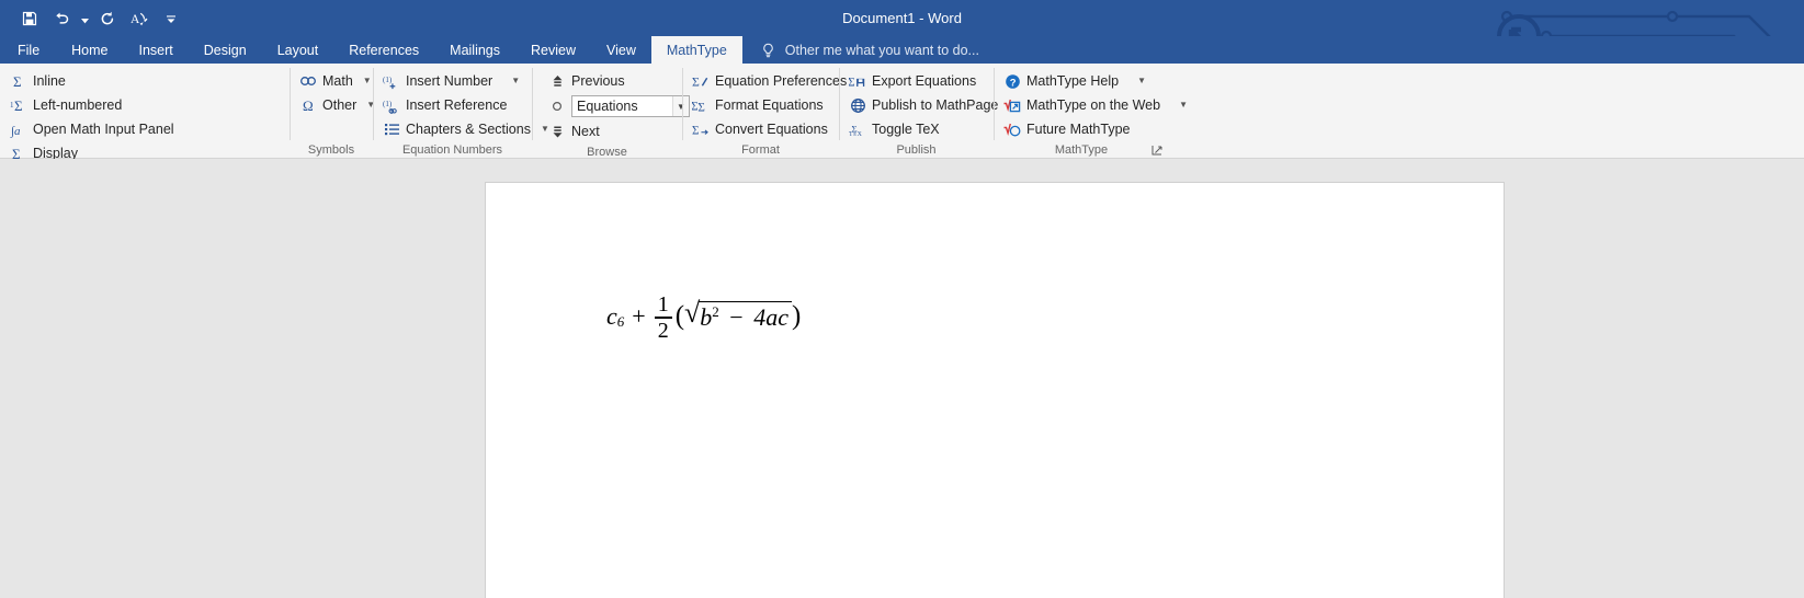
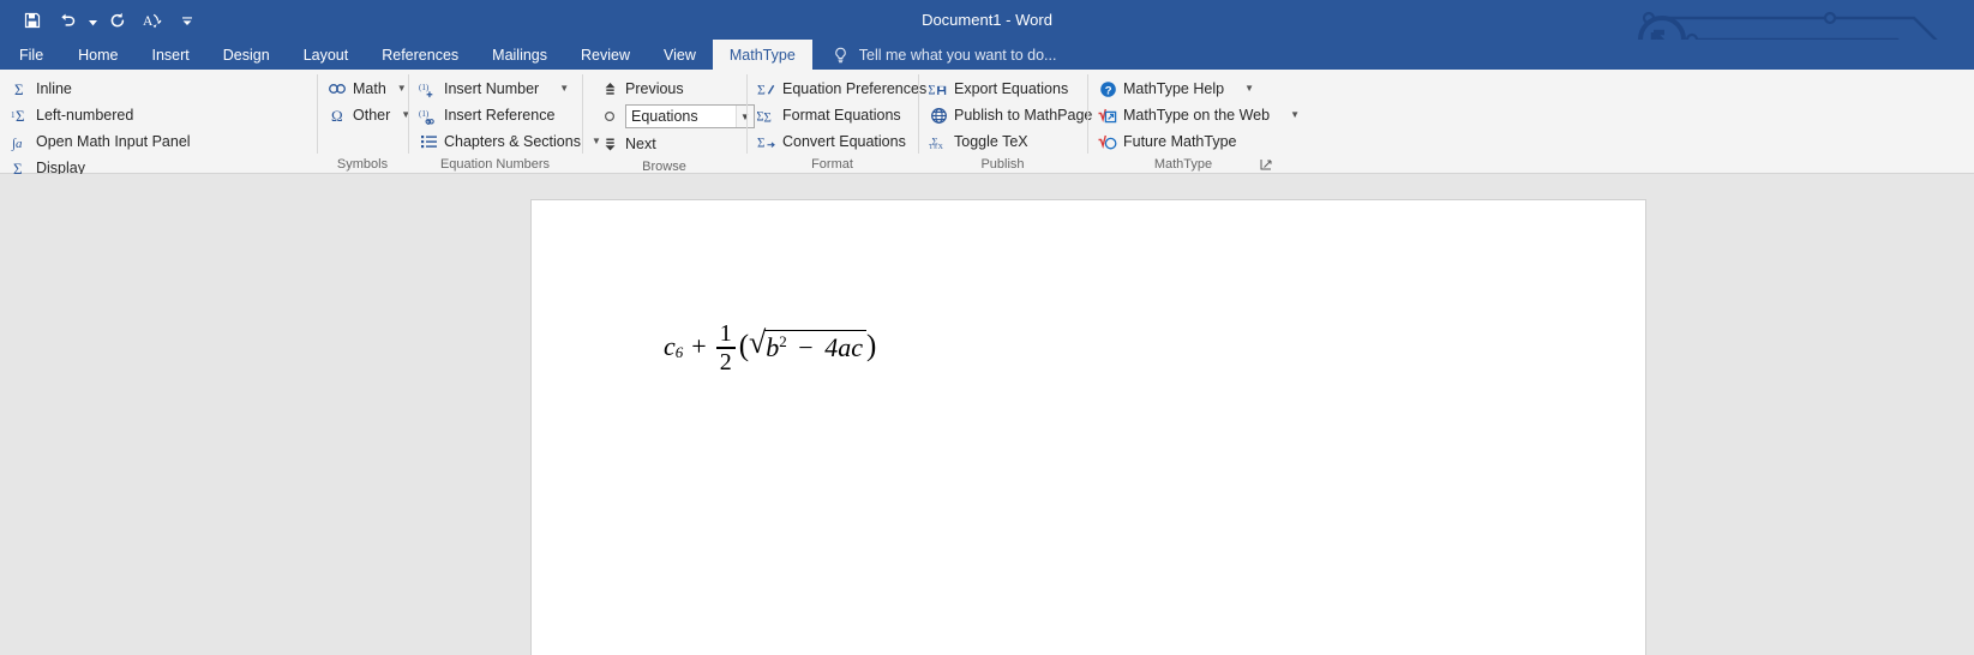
  A
  Document1 - Word
  File
  Home
  Insert
  Design
  Layout
  References
  Mailings
  Review
  View
  MathType
- Other me what you want to do...
+ Tell me what you want to do...
  Σ
  Inline
  1
  Σ
  Left-numbered
  ∫a
  Open Math Input Panel
  Σ
  Display
  Math
  ▼
  Ω
  Other
  ▼
  Symbols
  (1)
  Insert Number
  ▼
  (1)
  Insert Reference
  Chapters & Sections
  Equation Numbers
  Previous
  Equations
  ▼
  Next
  Browse
  Σ
  Equation Preference
  Σ
  Σ
  Format Equations
  Σ
  Convert Equations
  Format
  Σ
  Export Equations
  Publish to MathPag
  Σ
  Toggle TeX
  Publish
  ?
  MathType Help
  ▼
  MathType on the Web
  ▼
  Future MathType
  MathType
  c
  6
  +
  1
  2
  (
  √
  b2 − 4ac
  )
